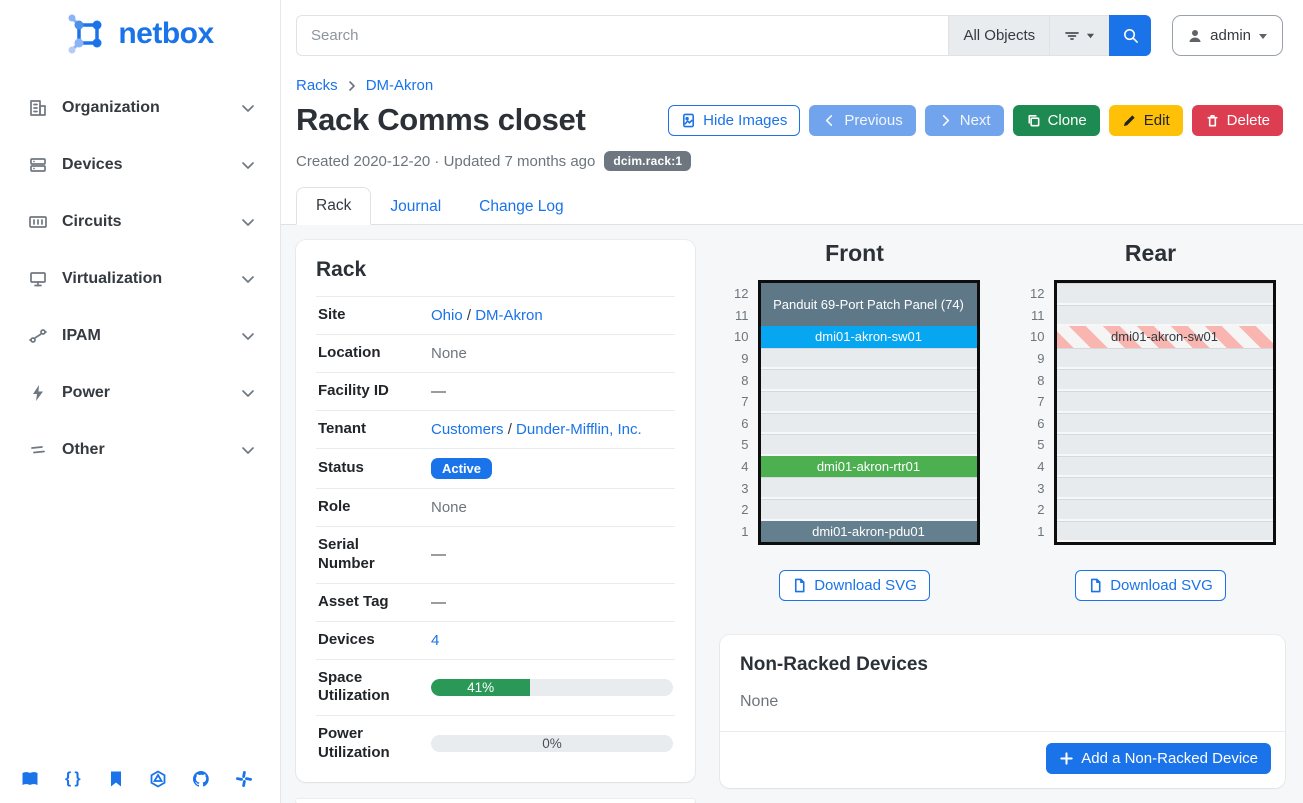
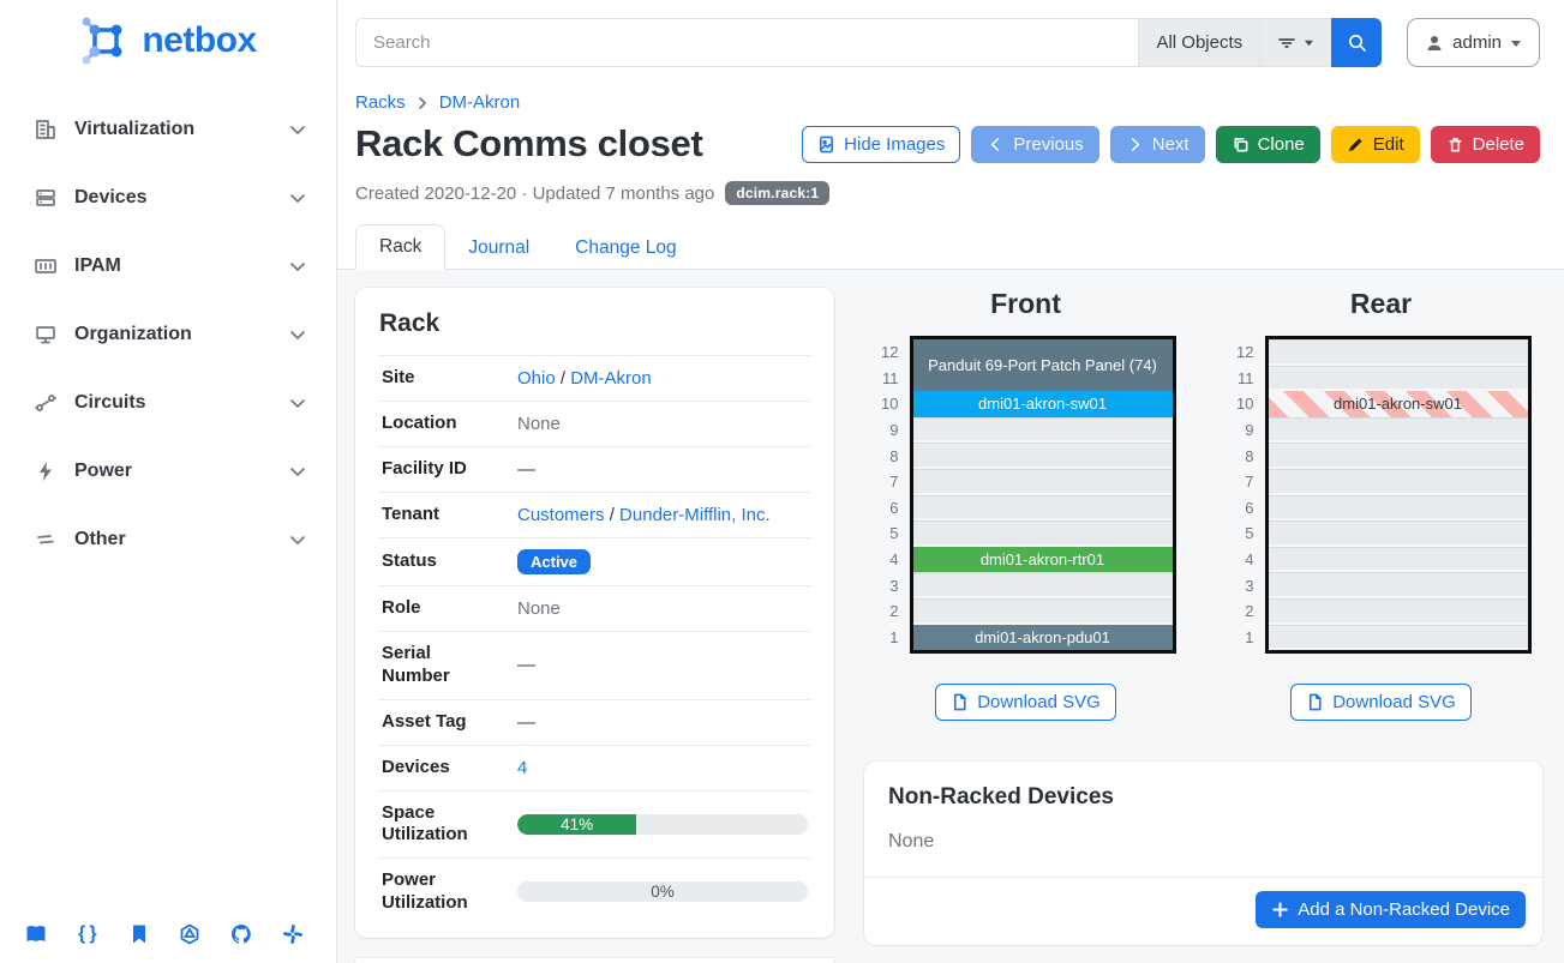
  netbox
- Organization
+ Virtualization
  Devices
- Circuits
+ IPAM
- Virtualization
+ Organization
- IPAM
+ Circuits
  Power
  Other
  { }
  Search
  All Objects
  admin
  Racks
  DM-Akron
  Rack Comms closet
  Hide Images
  Previous
  Next
  Clone
  Edit
  Delete
  Created 2020-12-20 · Updated 7 months ago
  dcim.rack:1
  Rack
  Journal
  Change Log
  Rack
  Site
  Ohio / DM-Akron
  Location
  None
  Facility ID
  —
  Tenant
  Customers / Dunder-Mifflin, Inc.
  Status
  Active
  Role
  None
  Serial Number
  —
  Asset Tag
  —
  Devices
  4
  Space Utilization
  41%
  Power Utilization
  0%
  Front
  12
  11
  10
  9
  8
  7
  6
  5
  4
  3
  2
  1
  Panduit 69-Port Patch Panel (74)
  dmi01-akron-sw01
  dmi01-akron-rtr01
  dmi01-akron-pdu01
  Download SVG
  Rear
  12
  11
  10
  9
  8
  7
  6
  5
  4
  3
  2
  1
  dmi01-akron-sw01
  Download SVG
  Non-Racked Devices
  None
  Add a Non-Racked Device
